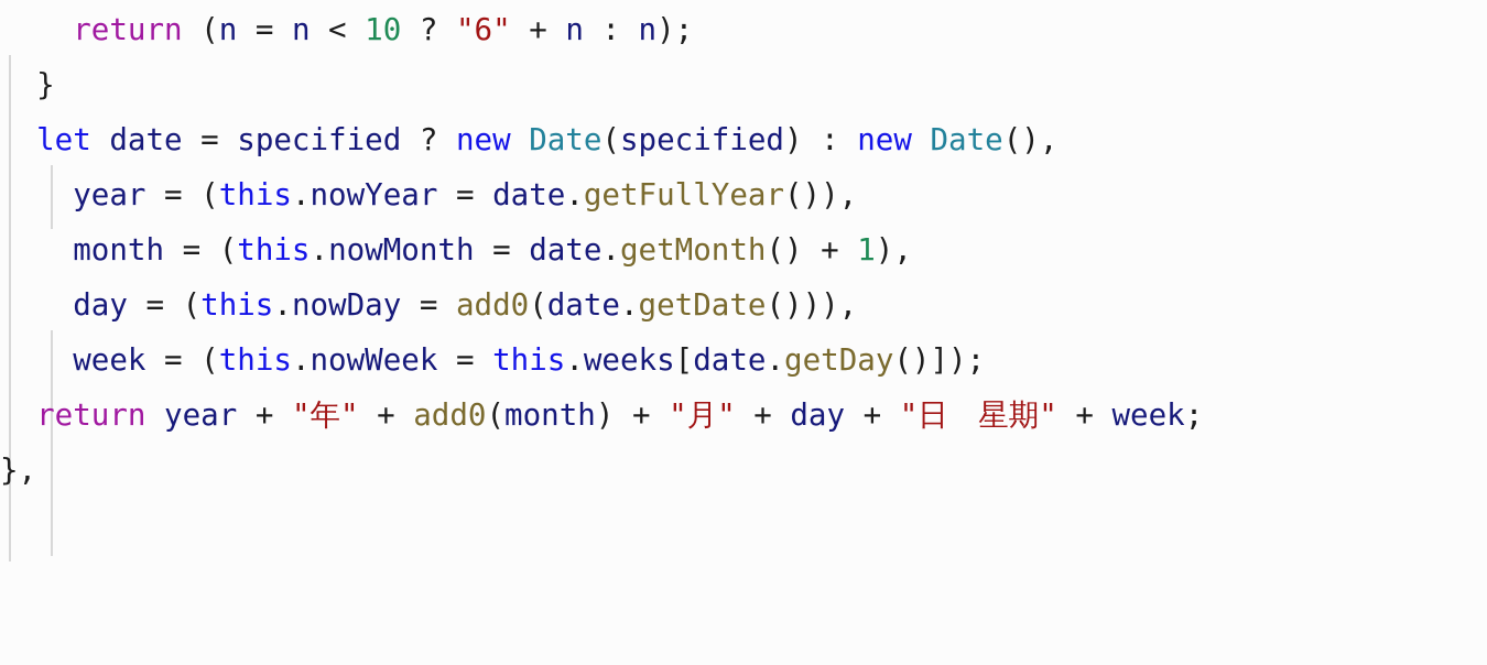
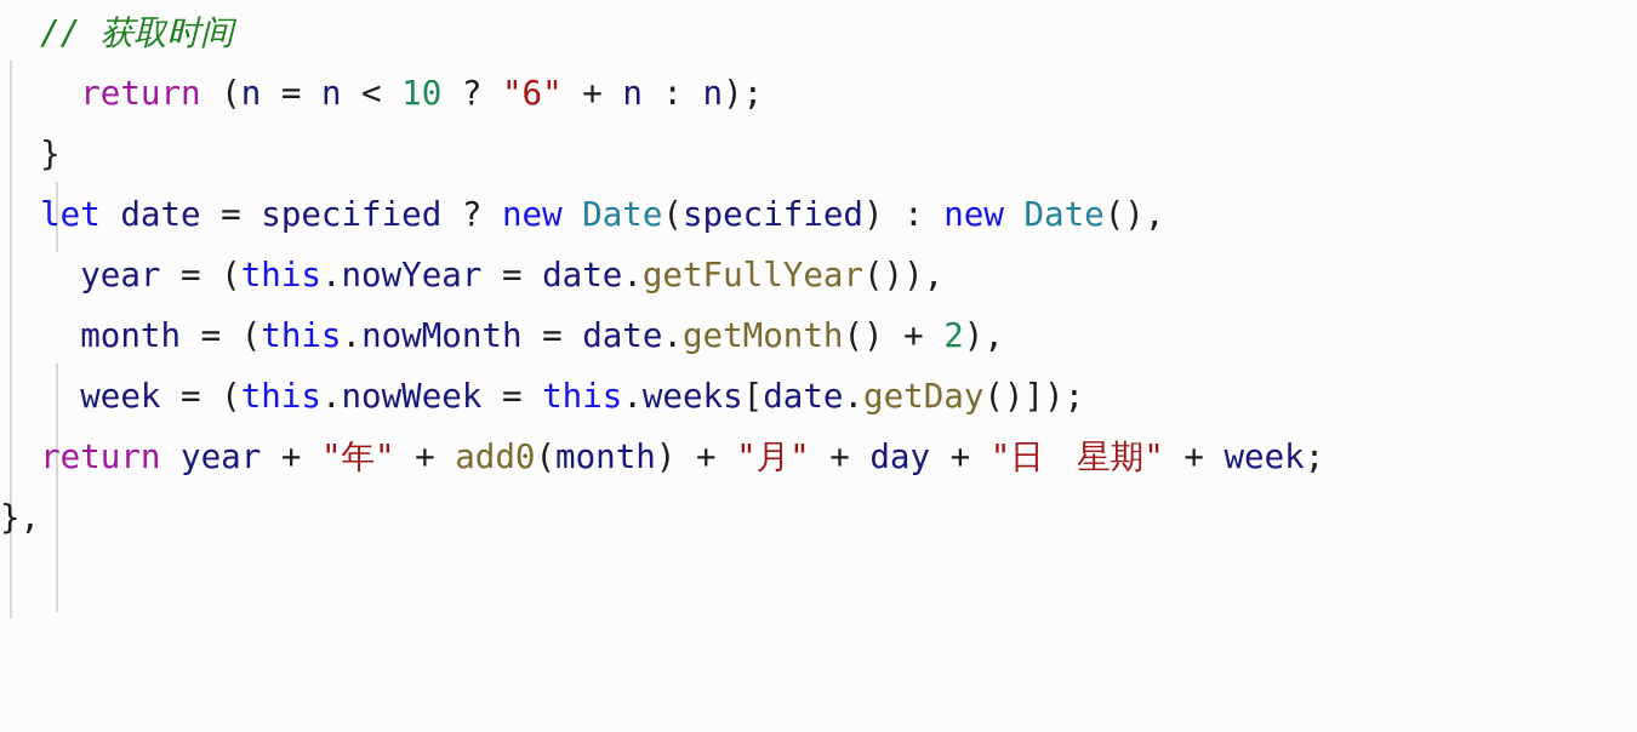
+ // 获取时间
  return (n = n < 10 ? "6" + n : n);
  }
  let date = specified ? new Date(specified) : new Date(),
  year = (this.nowYear = date.getFullYear()),
- month = (this.nowMonth = date.getMonth() + 1),
+ month = (this.nowMonth = date.getMonth() + 2),
- day = (this.nowDay = add0(date.getDate())),
  week = (this.nowWeek = this.weeks[date.getDay()]);
  return year + "年" + add0(month) + "月" + day + "日 星期" + week;
  },
